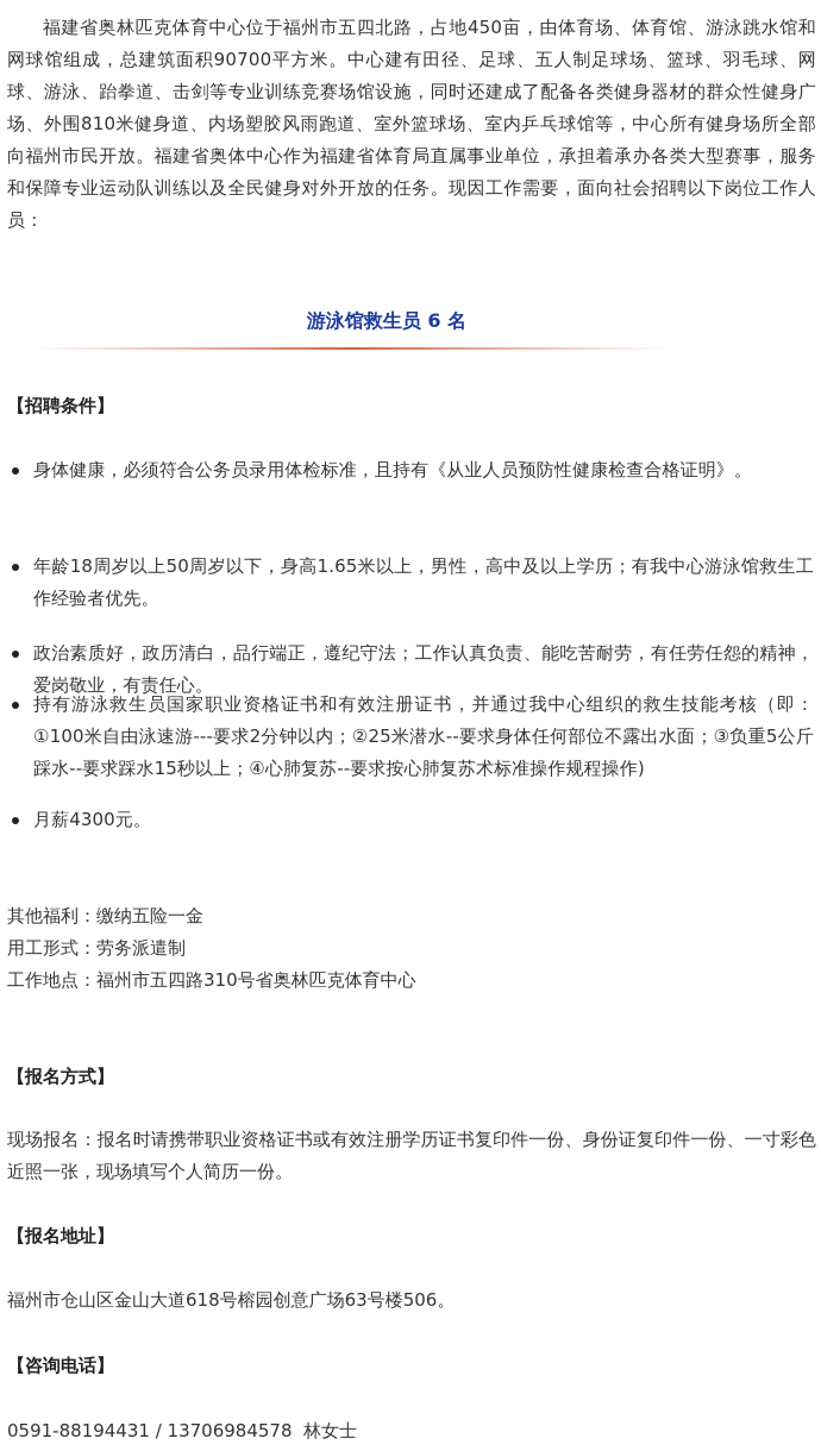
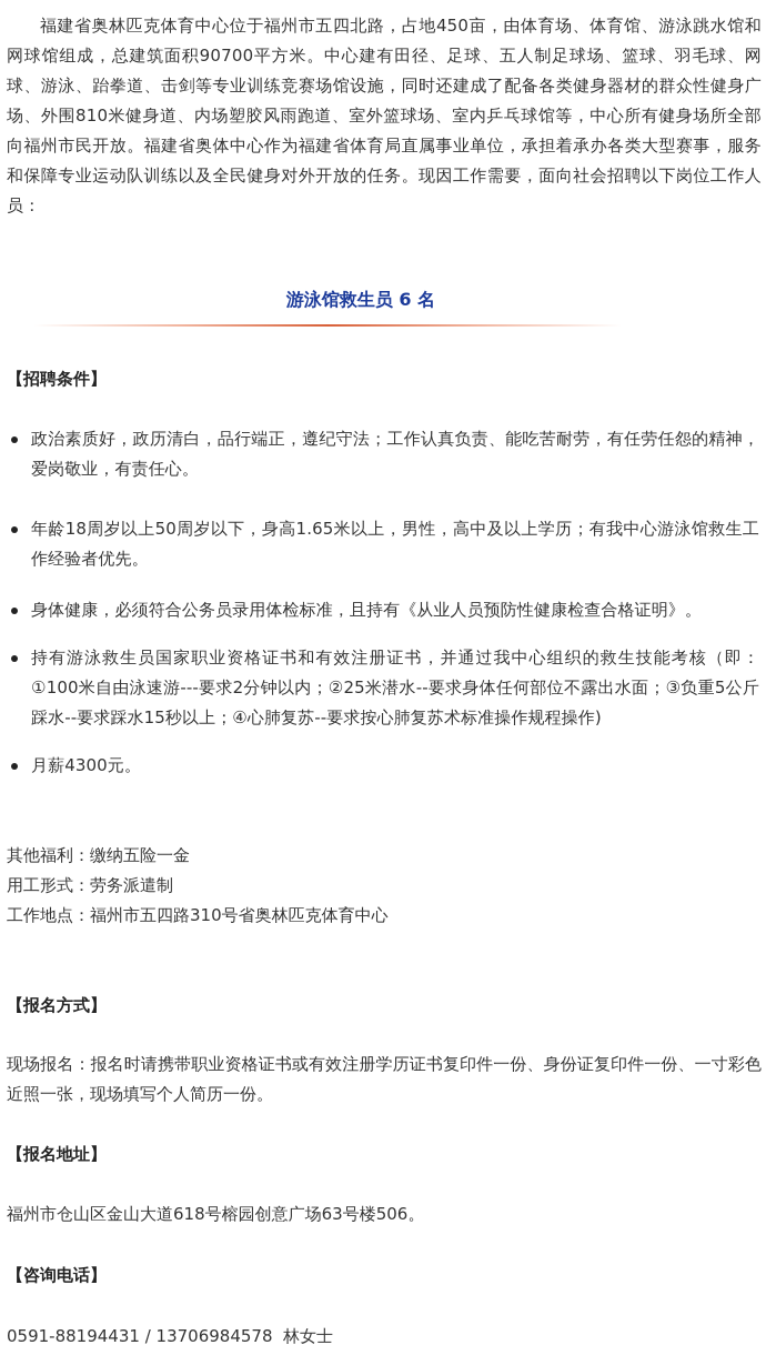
  福建省奥林匹克体育中心位于福州市五四北路，占地450亩，由体育场、体育馆、游泳跳水馆和网球馆组成，总建筑面积90700平方米。中心建有田径、足球、五人制足球场、篮球、羽毛球、网球、游泳、跆拳道、击剑等专业训练竞赛场馆设施，同时还建成了配备各类健身器材的群众性健身广场、外围810米健身道、内场塑胶风雨跑道、室外篮球场、室内乒乓球馆等，中心所有健身场所全部向福州市民开放。福建省奥体中心作为福建省体育局直属事业单位，承担着承办各类大型赛事，服务和保障专业运动队训练以及全民健身对外开放的任务。现因工作需要，面向社会招聘以下岗位工作人员：
  游泳馆救生员 6 名
  【招聘条件】
- 身体健康，必须符合公务员录用体检标准，且持有《从业人员预防性健康检查合格证明》。
+ 政治素质好，政历清白，品行端正，遵纪守法；工作认真负责、能吃苦耐劳，有任劳任怨的精神，爱岗敬业，有责任心。
  年龄18周岁以上50周岁以下，身高1.65米以上，男性，高中及以上学历；有我中心游泳馆救生工作经验者优先。
- 政治素质好，政历清白，品行端正，遵纪守法；工作认真负责、能吃苦耐劳，有任劳任怨的精神，爱岗敬业，有责任心。
+ 身体健康，必须符合公务员录用体检标准，且持有《从业人员预防性健康检查合格证明》。
  持有游泳救生员国家职业资格证书和有效注册证书，并通过我中心组织的救生技能考核（即：①100米自由泳速游---要求2分钟以内；②25米潜水--要求身体任何部位不露出水面；③负重5公斤踩水--要求踩水15秒以上；④心肺复苏--要求按心肺复苏术标准操作规程操作)
  月薪4300元。
  其他福利：缴纳五险一金
  用工形式：劳务派遣制
  工作地点：福州市五四路310号省奥林匹克体育中心
  【报名方式】
  现场报名：报名时请携带职业资格证书或有效注册学历证书复印件一份、身份证复印件一份、一寸彩色近照一张，现场填写个人简历一份。
  【报名地址】
  福州市仓山区金山大道618号榕园创意广场63号楼506。
  【咨询电话】
  0591-88194431 / 13706984578 林女士
